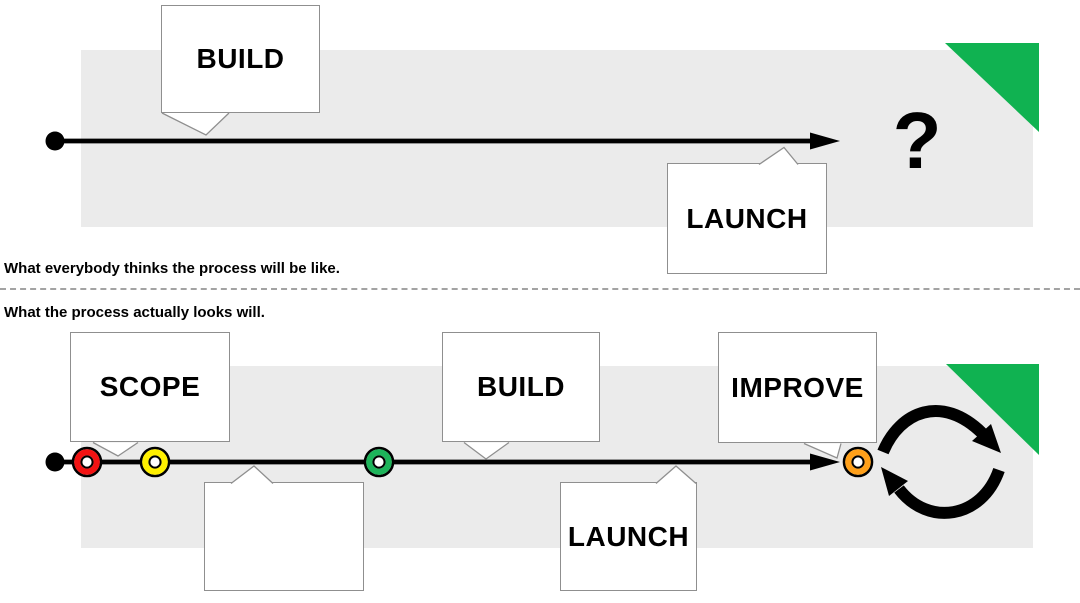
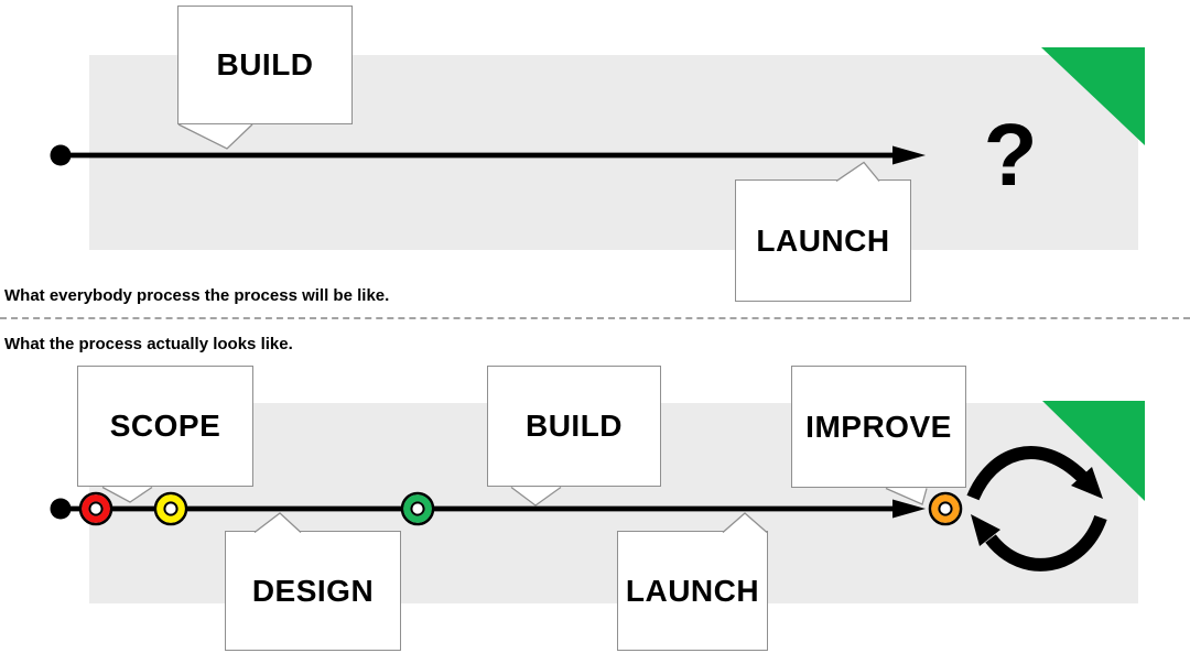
  BUILD
  LAUNCH
  ?
- What everybody thinks the process will be like.
+ What everybody process the process will be like.
- What the process actually looks will.
+ What the process actually looks like.
  SCOPE
+ DESIGN
  BUILD
  LAUNCH
  IMPROVE
